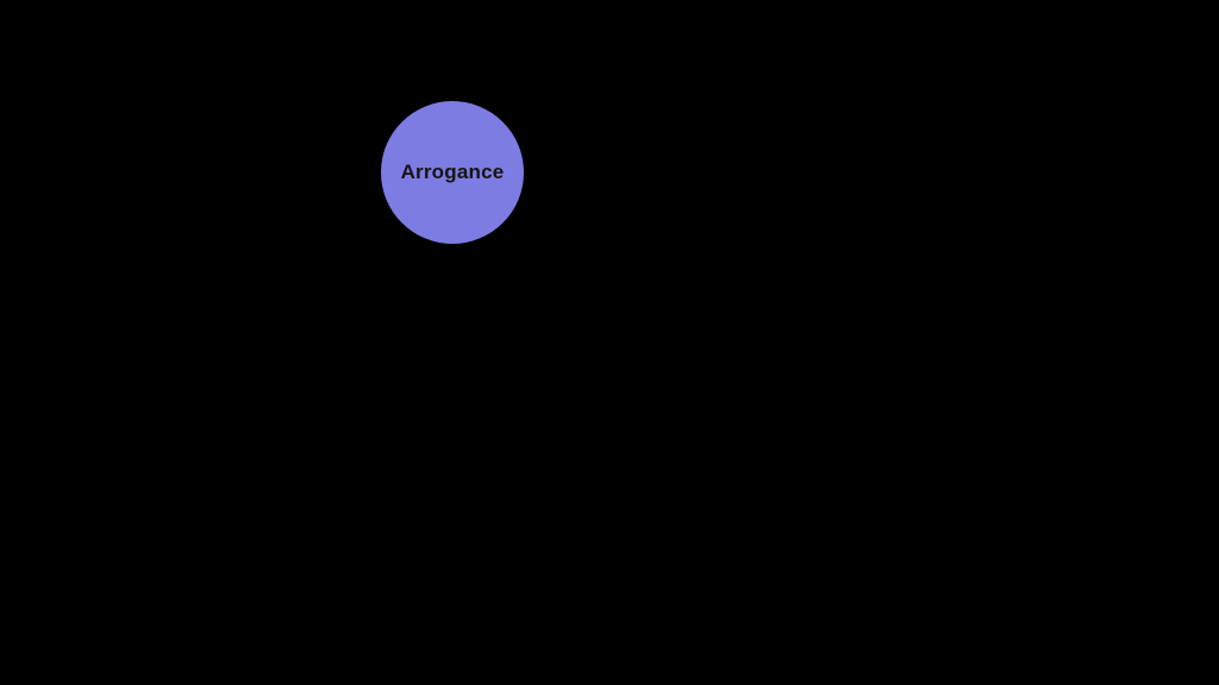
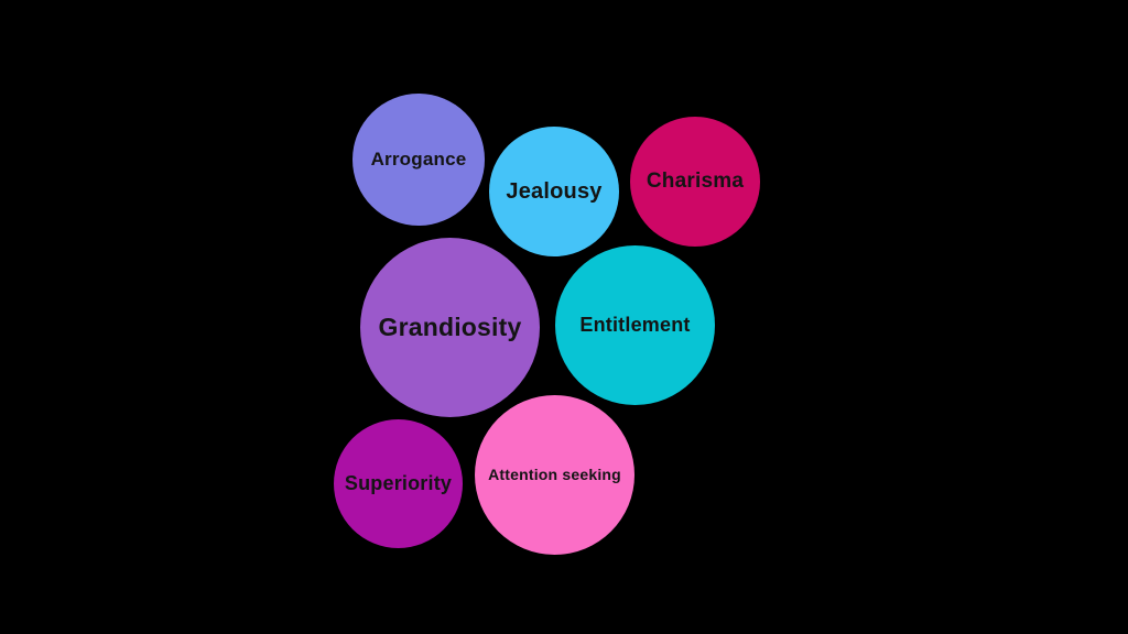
  Arrogance
+ Jealousy
+ Charisma
+ Grandiosity
+ Entitlement
+ Superiority
+ Attention seeking
